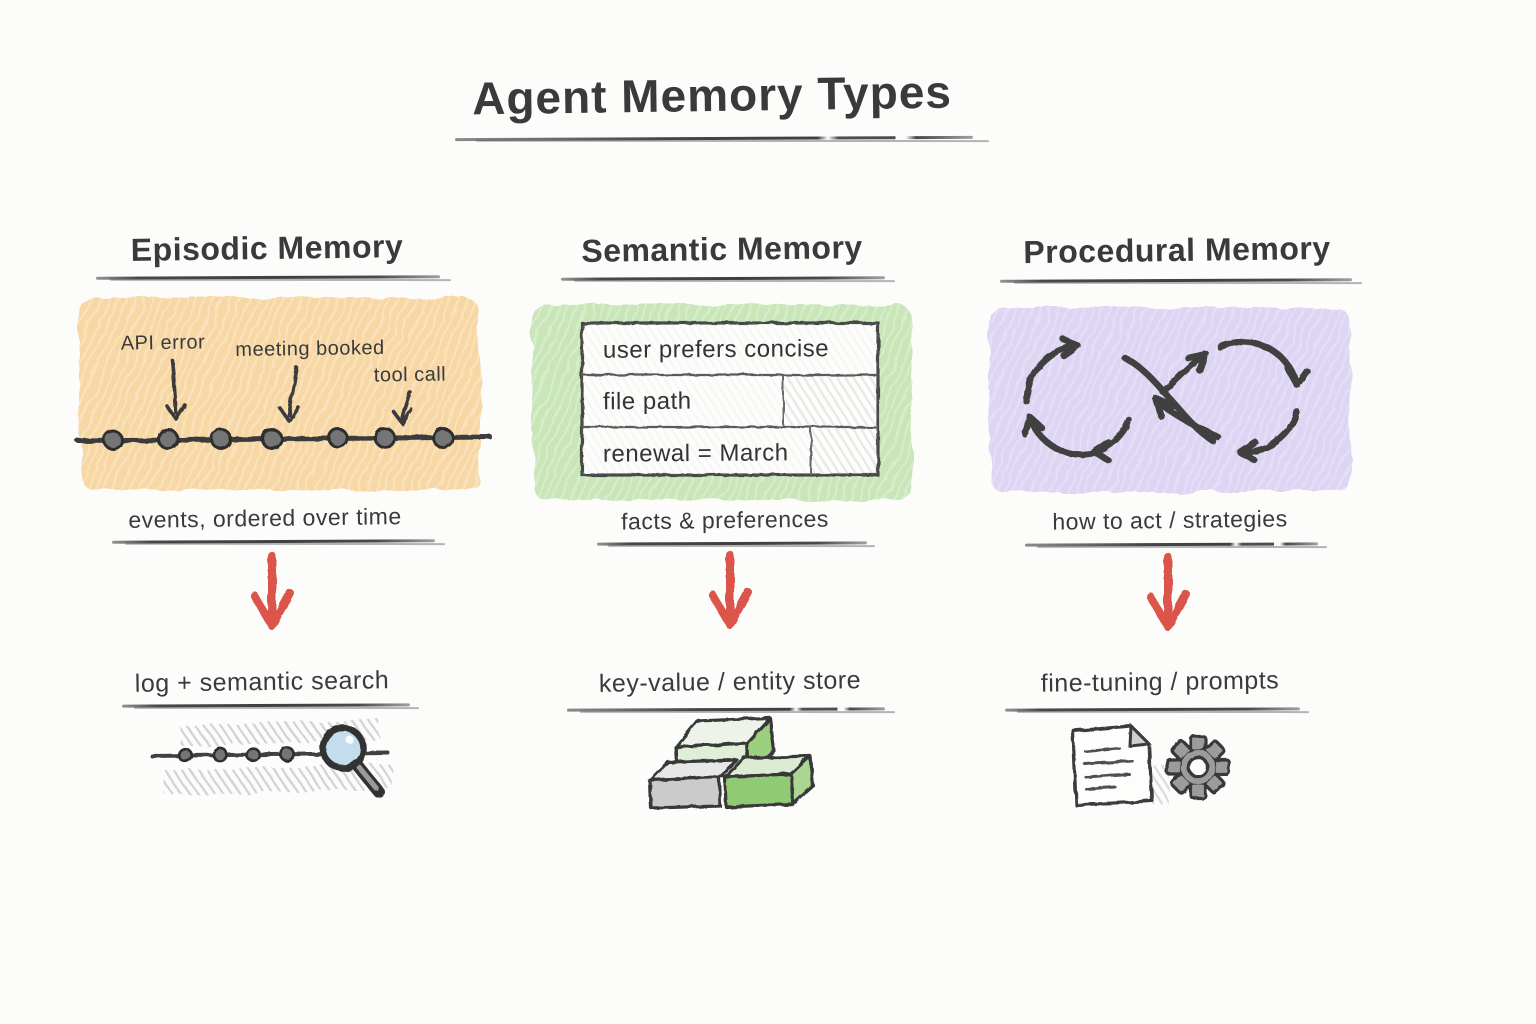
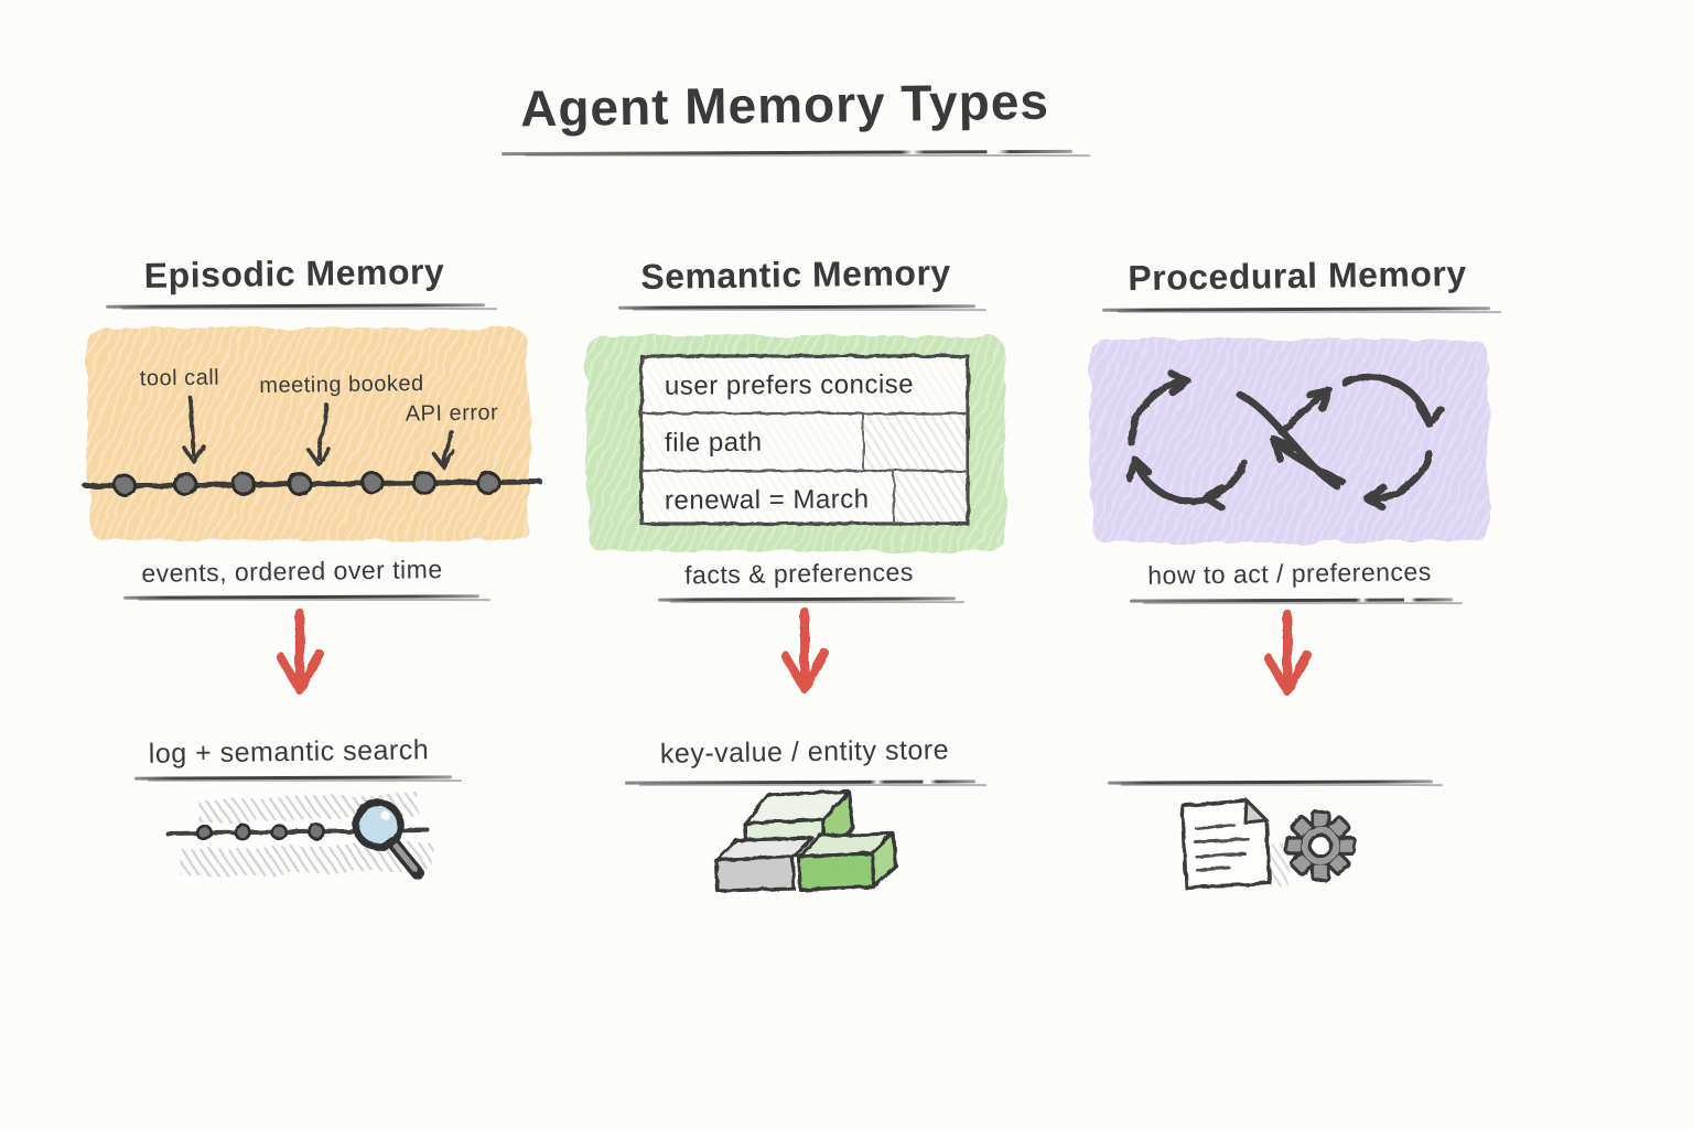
  Agent Memory Types
  Episodic Memory
  Semantic Memory
  Procedural Memory
- API error
+ tool call
  meeting booked
- tool call
+ API error
  user prefers concise
  file path
  renewal = March
  events, ordered over time
  facts & preferences
- how to act / strategies
+ how to act / preferences
  log + semantic search
  key-value / entity store
- fine-tuning / prompts
